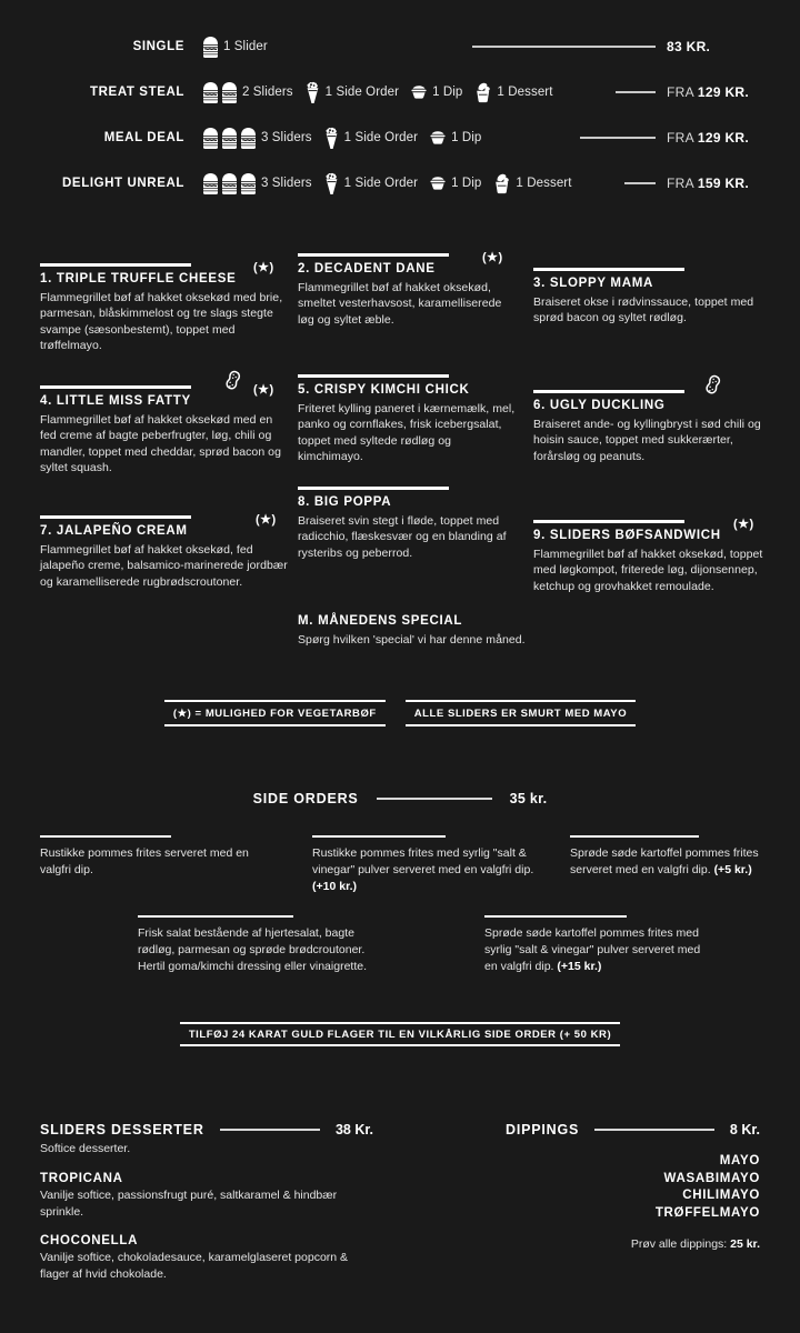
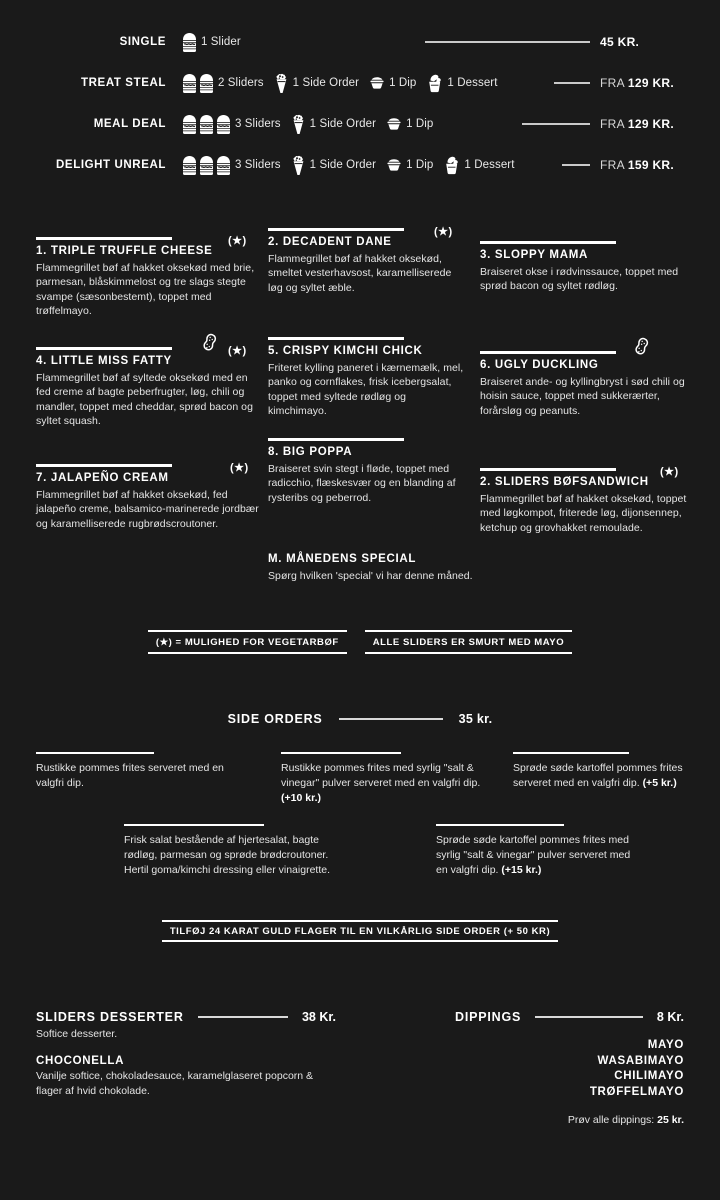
  SINGLE
  1 Slider
- 83 KR.
+ 45 KR.
  TREAT STEAL
  2 Sliders
  1 Side Order
  1 Dip
  1 Dessert
  FRA 129 KR.
  MEAL DEAL
  3 Sliders
  1 Side Order
  1 Dip
  FRA 129 KR.
  DELIGHT UNREAL
  3 Sliders
  1 Side Order
  1 Dip
  1 Dessert
  FRA 159 KR.
  1. TRIPLE TRUFFLE CHEESE
  Flammegrillet bøf af hakket oksekød med brie, parmesan, blåskimmelost og tre slags stegte svampe (sæsonbestemt), toppet med trøffelmayo.
  (★)
  2. DECADENT DANE
  Flammegrillet bøf af hakket oksekød, smeltet vesterhavsost, karamelliserede løg og syltet æble.
  (★)
  3. SLOPPY MAMA
  Braiseret okse i rødvinssauce, toppet med sprød bacon og syltet rødløg.
  4. LITTLE MISS FATTY
- Flammegrillet bøf af hakket oksekød med en fed creme af bagte peberfrugter, løg, chili og mandler, toppet med cheddar, sprød bacon og syltet squash.
+ Flammegrillet bøf af syltede oksekød med en fed creme af bagte peberfrugter, løg, chili og mandler, toppet med cheddar, sprød bacon og syltet squash.
  (★)
  5. CRISPY KIMCHI CHICK
  Friteret kylling paneret i kærnemælk, mel, panko og cornflakes, frisk icebergsalat, toppet med syltede rødløg og kimchimayo.
  6. UGLY DUCKLING
  Braiseret ande- og kyllingbryst i sød chili og hoisin sauce, toppet med sukkerærter, forårsløg og peanuts.
  7. JALAPEÑO CREAM
  Flammegrillet bøf af hakket oksekød, fed jalapeño creme, balsamico-marinerede jordbær og karamelliserede rugbrødscroutoner.
  (★)
  8. BIG POPPA
  Braiseret svin stegt i fløde, toppet med radicchio, flæskesvær og en blanding af rysteribs og peberrod.
- 9. SLIDERS BØFSANDWICH
+ 2. SLIDERS BØFSANDWICH
  Flammegrillet bøf af hakket oksekød, toppet med løgkompot, friterede løg, dijonsennep, ketchup og grovhakket remoulade.
  (★)
  M. MÅNEDENS SPECIAL
  Spørg hvilken 'special' vi har denne måned.
  (★) = MULIGHED FOR VEGETARBØF
  ALLE SLIDERS ER SMURT MED MAYO
  SIDE ORDERS
  35 kr.
  Rustikke pommes frites serveret med en valgfri dip.
  Rustikke pommes frites med syrlig "salt & vinegar" pulver serveret med en valgfri dip. (+10 kr.)
  Sprøde søde kartoffel pommes frites serveret med en valgfri dip. (+5 kr.)
  Frisk salat bestående af hjertesalat, bagte rødløg, parmesan og sprøde brødcroutoner. Hertil goma/kimchi dressing eller vinaigrette.
  Sprøde søde kartoffel pommes frites med syrlig "salt & vinegar" pulver serveret med en valgfri dip. (+15 kr.)
  TILFØJ 24 KARAT GULD FLAGER TIL EN VILKÅRLIG SIDE ORDER (+ 50 KR)
  SLIDERS DESSERTER
  38 Kr.
  Softice desserter.
- TROPICANA
- Vanilje softice, passionsfrugt puré, saltkaramel & hindbær sprinkle.
  CHOCONELLA
  Vanilje softice, chokoladesauce, karamelglaseret popcorn & flager af hvid chokolade.
  DIPPINGS
  8 Kr.
  MAYO
  WASABIMAYO
  CHILIMAYO
  TRØFFELMAYO
  Prøv alle dippings: 25 kr.
